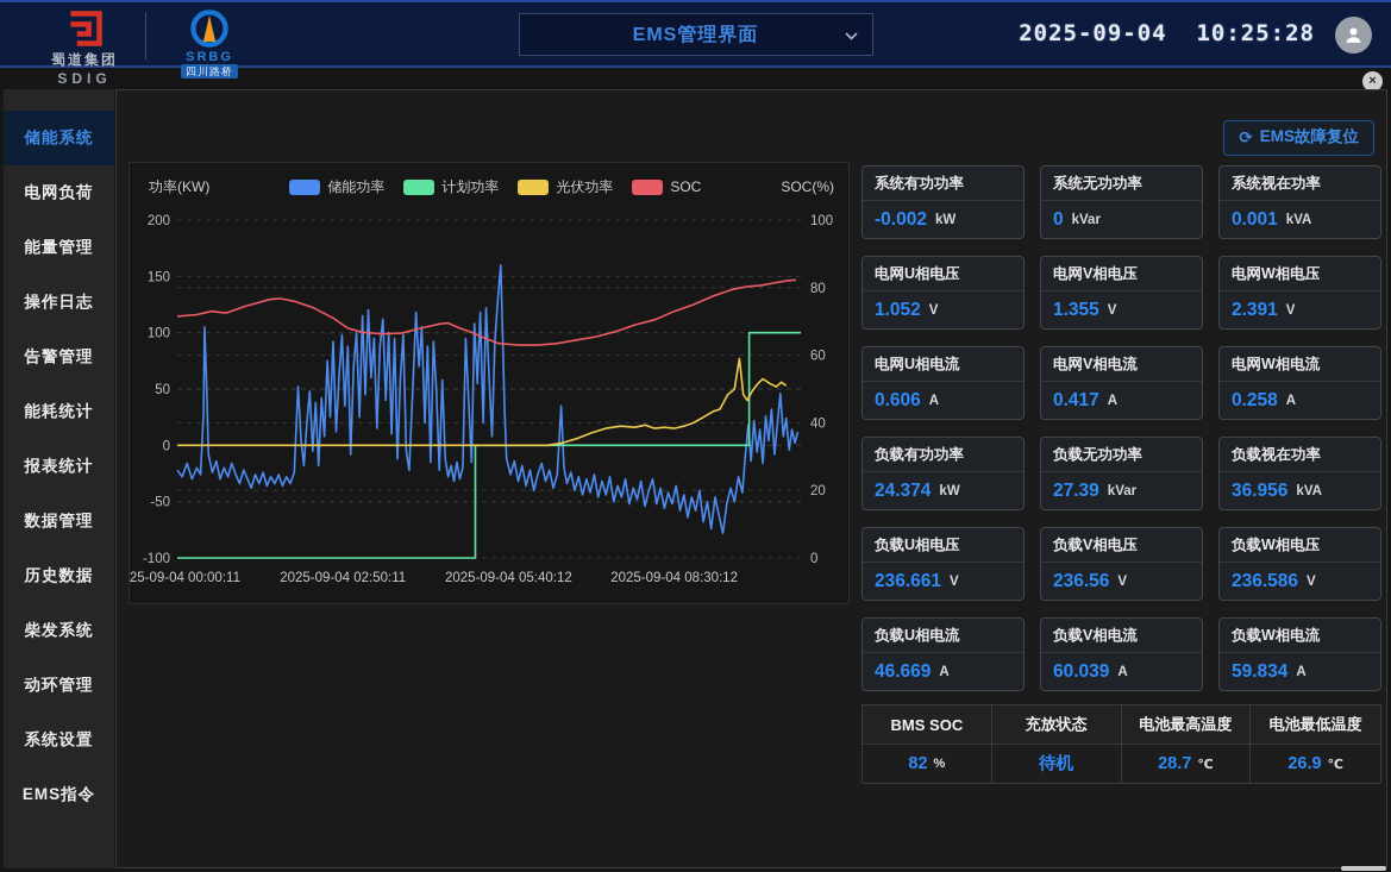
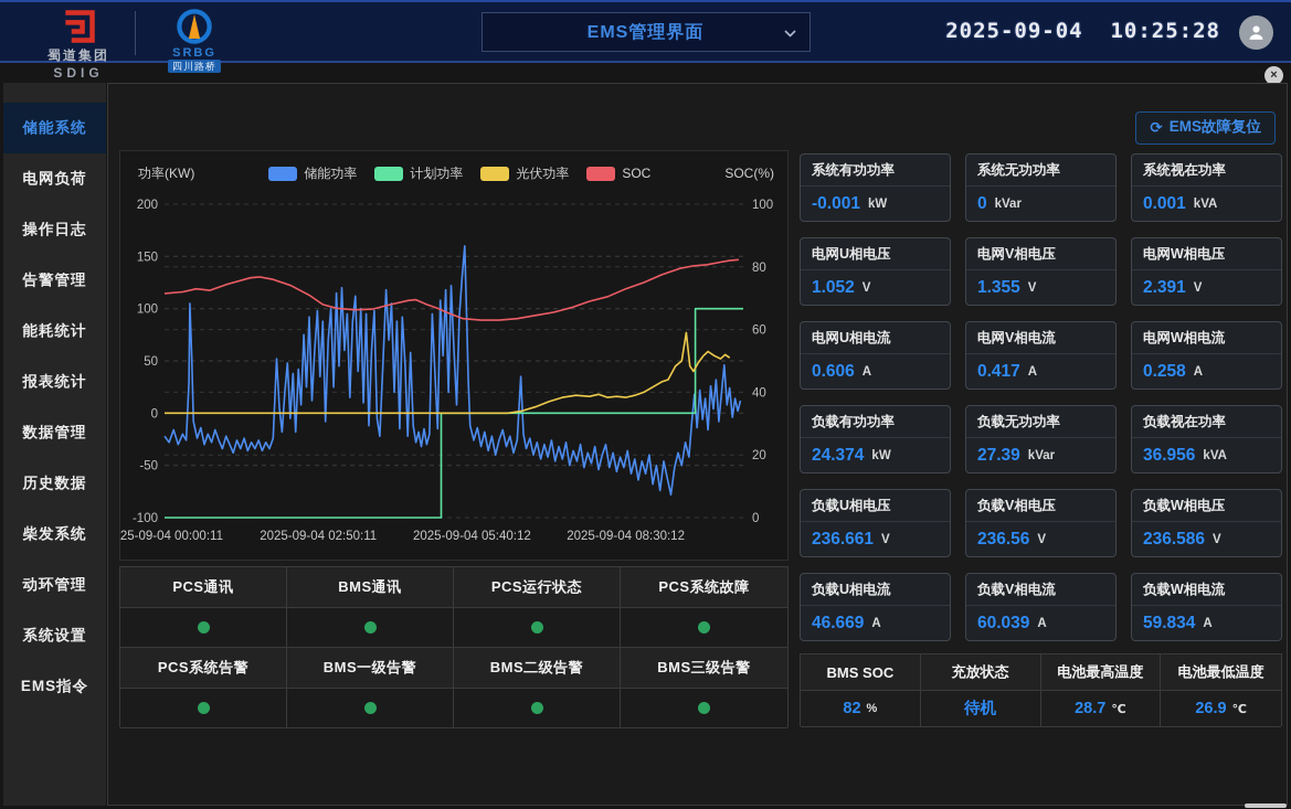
  蜀道集团
  SDIG
  SRBG
  四川路桥
  EMS管理界面
  2025-09-04 10:25:28
  ×
  储能系统
  电网负荷
- 能量管理
  操作日志
  告警管理
  能耗统计
  报表统计
  数据管理
  历史数据
  柴发系统
  动环管理
  系统设置
  EMS指令
  ⟳
  EMS故障复位
  功率(KW)
  储能功率
  计划功率
  光伏功率
  SOC
  SOC(%)
  200
  150
  100
  50
  0
  -50
  -100
  100
  80
  60
  40
  20
  0
  25-09-04 00:00:11
  2025-09-04 02:50:11
  2025-09-04 05:40:12
  2025-09-04 08:30:12
+ PCS通讯
+ BMS通讯
+ PCS运行状态
+ PCS系统故障
+ PCS系统告警
+ BMS一级告警
+ BMS二级告警
+ BMS三级告警
  系统有功功率
- -0.002
+ -0.001
  kW
  系统无功功率
  0
  kVar
  系统视在功率
  0.001
  kVA
  电网U相电压
  1.052
  V
  电网V相电压
  1.355
  V
  电网W相电压
  2.391
  V
  电网U相电流
  0.606
  A
  电网V相电流
  0.417
  A
  电网W相电流
  0.258
  A
  负载有功功率
  24.374
  kW
  负载无功功率
  27.39
  kVar
  负载视在功率
  36.956
  kVA
  负载U相电压
  236.661
  V
  负载V相电压
  236.56
  V
  负载W相电压
  236.586
  V
  负载U相电流
  46.669
  A
  负载V相电流
  60.039
  A
  负载W相电流
  59.834
  A
  BMS SOC
  充放状态
  电池最高温度
  电池最低温度
  82
  %
  待机
  28.7
  ℃
  26.9
  ℃
